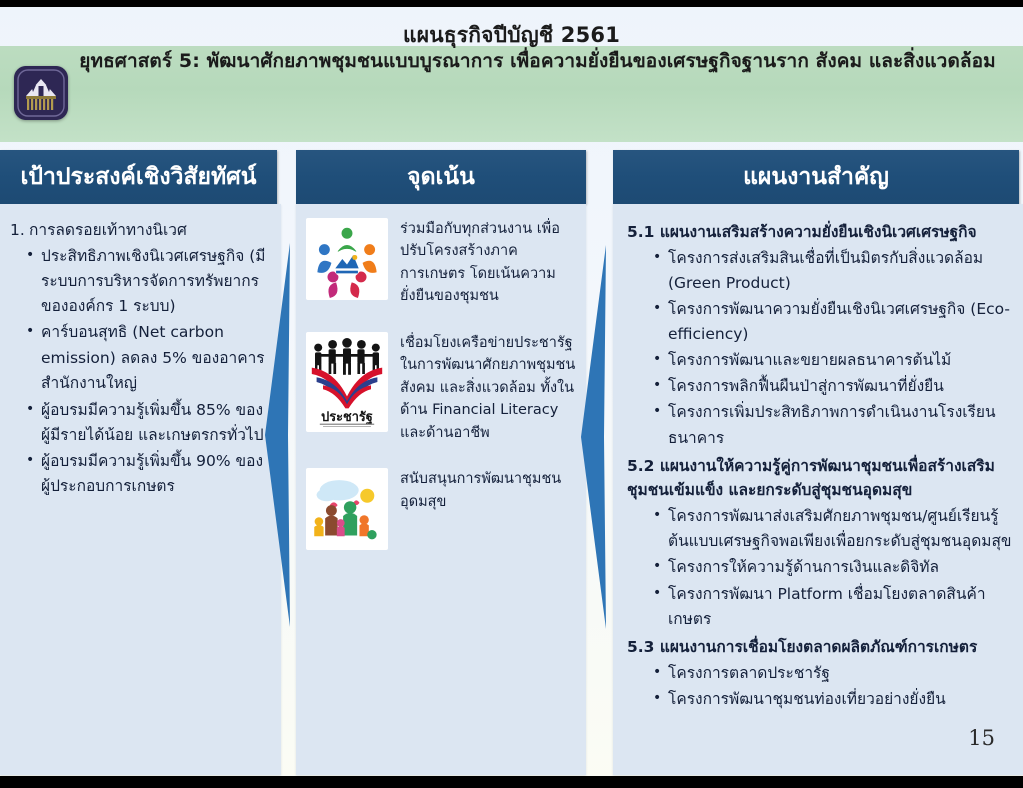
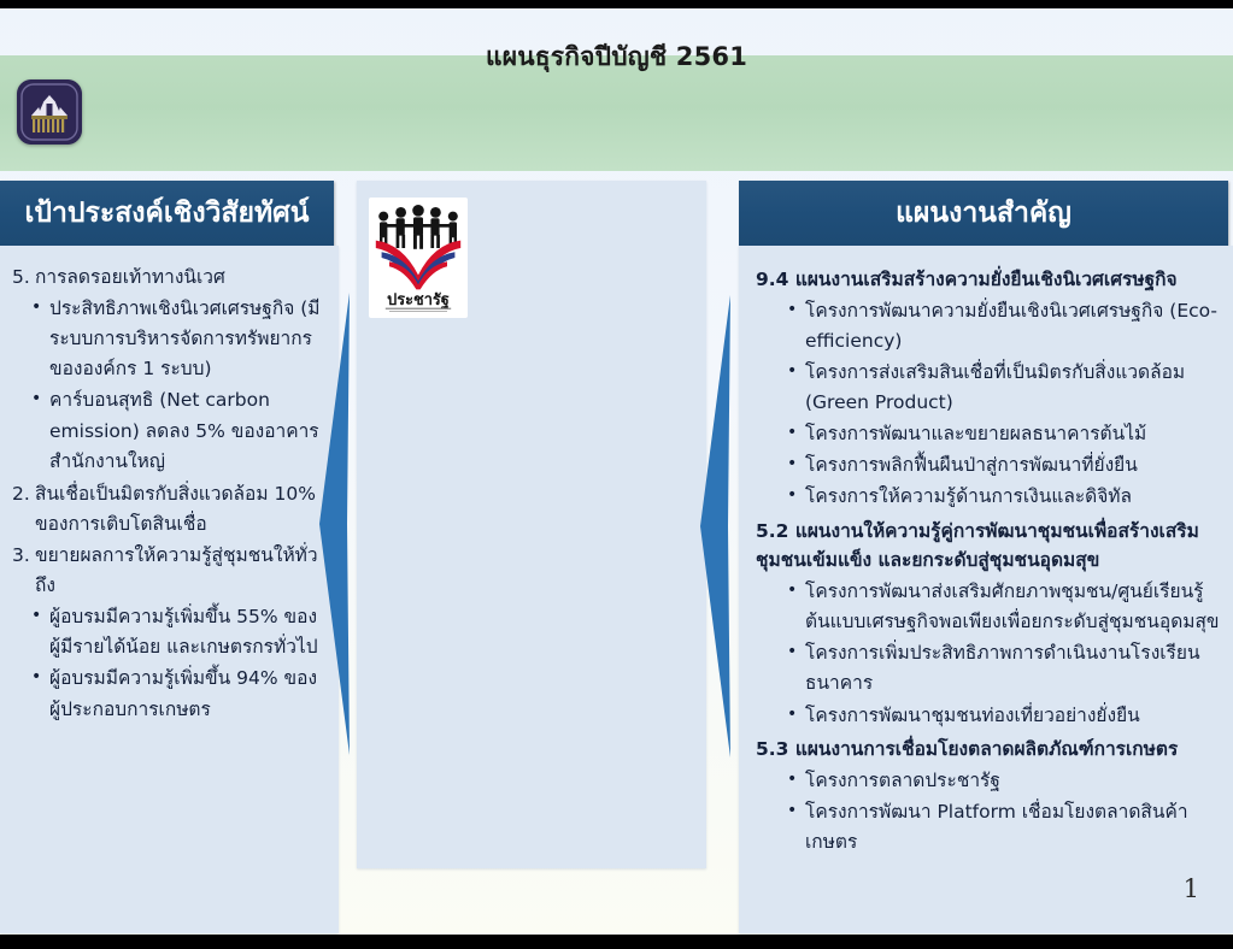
  แผนธุรกิจปีบัญชี 2561
- ยุทธศาสตร์ 5: พัฒนาศักยภาพชุมชนแบบบูรณาการ เพื่อความยั่งยืนของเศรษฐกิจฐานราก สังคม และสิ่งแวดล้อม
  เป้าประสงค์เชิงวิสัยทัศน์
- 1.
+ 5.
  การลดรอยเท้าทางนิเวศ
  •
  ประสิทธิภาพเชิงนิเวศเศรษฐกิจ (มีระบบการบริหารจัดการทรัพยากรขององค์กร 1 ระบบ)
  •
  คาร์บอนสุทธิ (Net carbon emission) ลดลง 5% ของอาคารสำนักงานใหญ่
+ 2.
+ สินเชื่อเป็นมิตรกับสิ่งแวดล้อม 10% ของการเติบโตสินเชื่อ
+ 3.
+ ขยายผลการให้ความรู้สู่ชุมชนให้ทั่วถึง
  •
- ผู้อบรมมีความรู้เพิ่มขึ้น 85% ของผู้มีรายได้น้อย และเกษตรกรทั่วไป
+ ผู้อบรมมีความรู้เพิ่มขึ้น 55% ของผู้มีรายได้น้อย และเกษตรกรทั่วไป
  •
- ผู้อบรมมีความรู้เพิ่มขึ้น 90% ของผู้ประกอบการเกษตร
+ ผู้อบรมมีความรู้เพิ่มขึ้น 94% ของผู้ประกอบการเกษตร
- จุดเน้น
- ร่วมมือกับทุกส่วนงาน เพื่อปรับโครงสร้างภาคการเกษตร โดยเน้นความยั่งยืนของชุมชน
  ประชารัฐ
- เชื่อมโยงเครือข่ายประชารัฐในการพัฒนาศักยภาพชุมชน สังคม และสิ่งแวดล้อม ทั้งในด้าน Financial Literacy และด้านอาชีพ
- สนับสนุนการพัฒนาชุมชนอุดมสุข
  แผนงานสำคัญ
- 5.1 แผนงานเสริมสร้างความยั่งยืนเชิงนิเวศเศรษฐกิจ
+ 9.4 แผนงานเสริมสร้างความยั่งยืนเชิงนิเวศเศรษฐกิจ
  •
- โครงการส่งเสริมสินเชื่อที่เป็นมิตรกับสิ่งแวดล้อม (Green Product)
+ โครงการพัฒนาความยั่งยืนเชิงนิเวศเศรษฐกิจ (Eco-efficiency)
  •
- โครงการพัฒนาความยั่งยืนเชิงนิเวศเศรษฐกิจ (Eco-efficiency)
+ โครงการส่งเสริมสินเชื่อที่เป็นมิตรกับสิ่งแวดล้อม (Green Product)
  •
  โครงการพัฒนาและขยายผลธนาคารต้นไม้
  •
  โครงการพลิกฟื้นผืนป่าสู่การพัฒนาที่ยั่งยืน
  •
- โครงการเพิ่มประสิทธิภาพการดำเนินงานโรงเรียนธนาคาร
+ โครงการให้ความรู้ด้านการเงินและดิจิทัล
  5.2 แผนงานให้ความรู้คู่การพัฒนาชุมชนเพื่อสร้างเสริมชุมชนเข้มแข็ง และยกระดับสู่ชุมชนอุดมสุข
  •
  โครงการพัฒนาส่งเสริมศักยภาพชุมชน/ศูนย์เรียนรู้ต้นแบบเศรษฐกิจพอเพียงเพื่อยกระดับสู่ชุมชนอุดมสุข
  •
- โครงการให้ความรู้ด้านการเงินและดิจิทัล
+ โครงการเพิ่มประสิทธิภาพการดำเนินงานโรงเรียนธนาคาร
  •
- โครงการพัฒนา Platform เชื่อมโยงตลาดสินค้าเกษตร
+ โครงการพัฒนาชุมชนท่องเที่ยวอย่างยั่งยืน
  5.3 แผนงานการเชื่อมโยงตลาดผลิตภัณฑ์การเกษตร
  •
  โครงการตลาดประชารัฐ
  •
- โครงการพัฒนาชุมชนท่องเที่ยวอย่างยั่งยืน
+ โครงการพัฒนา Platform เชื่อมโยงตลาดสินค้าเกษตร
- 15
+ 1
